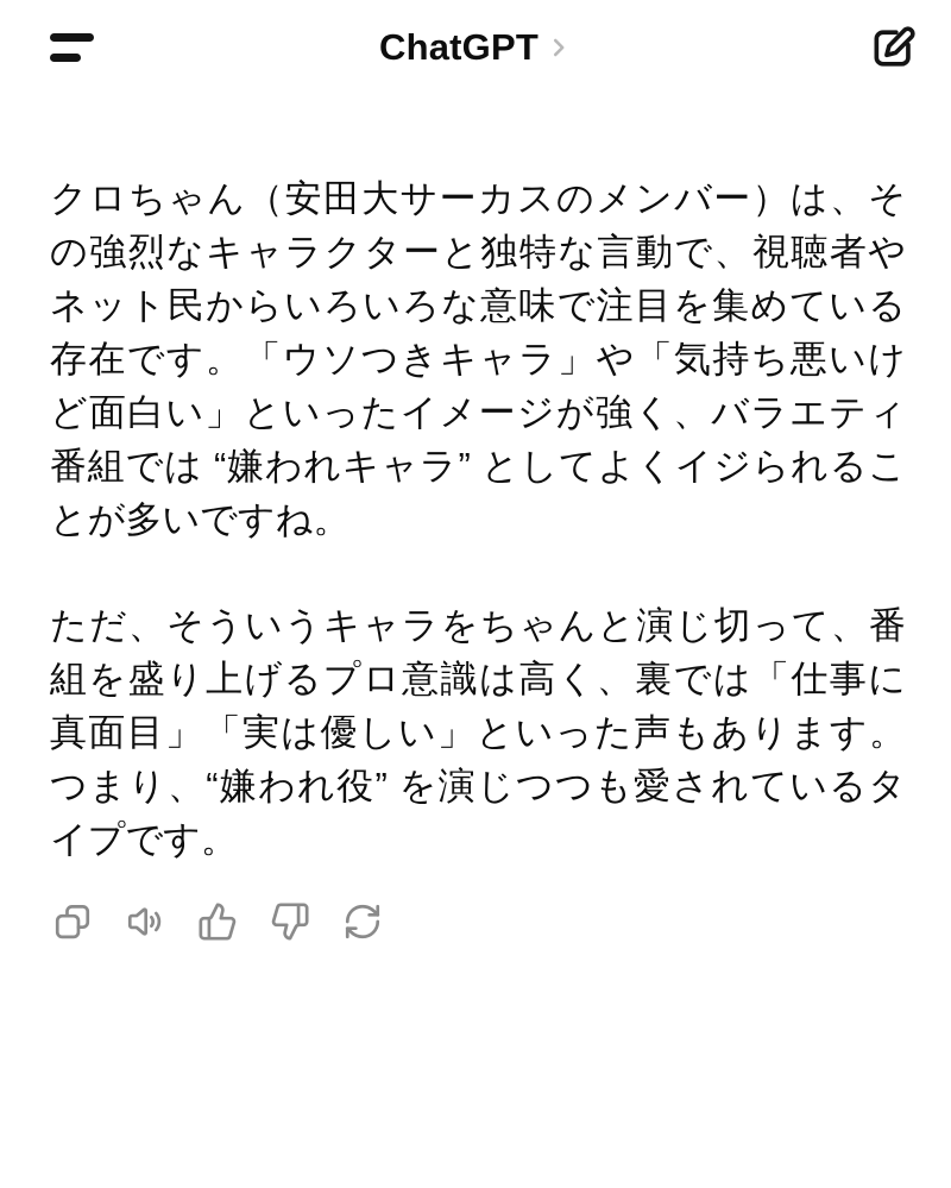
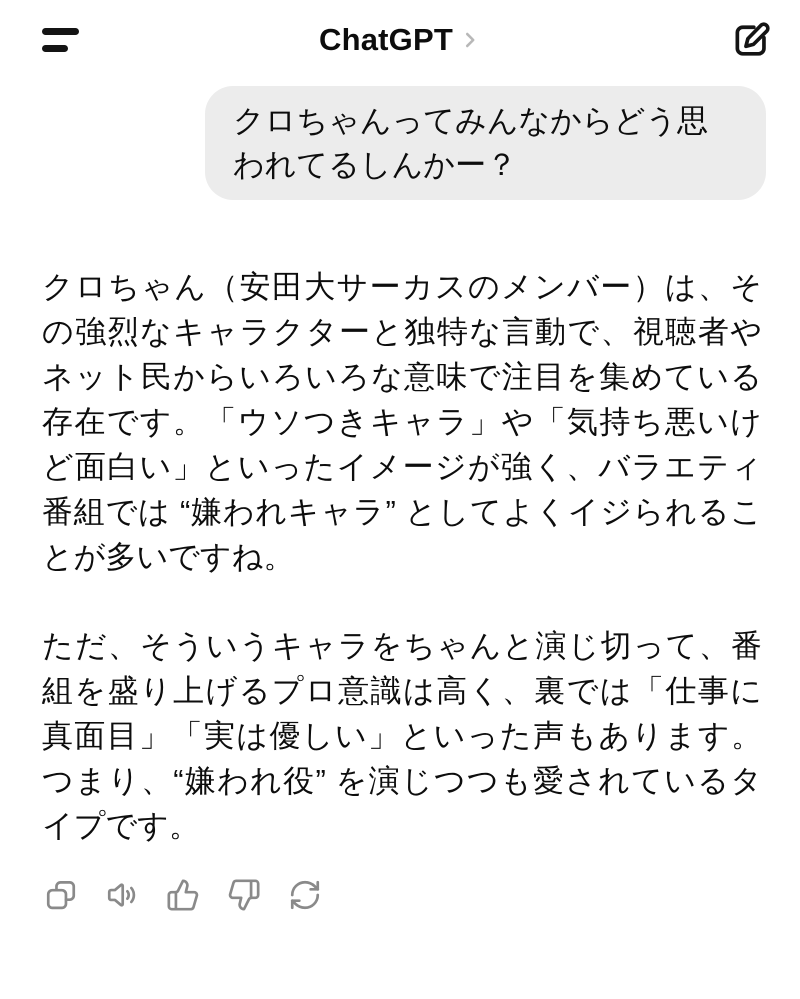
  ChatGPT
+ クロちゃんってみんなからどう思われてるしんかー？
  クロちゃん（安田大サーカスのメンバー）は、その強烈なキャラクターと独特な言動で、視聴者やネット民からいろいろな意味で注目を集めている存在です。「ウソつきキャラ」や「気持ち悪いけど面白い」といったイメージが強く、バラエティ番組では “嫌われキャラ” としてよくイジられることが多いですね。
  ただ、そういうキャラをちゃんと演じ切って、番組を盛り上げるプロ意識は高く、裏では「仕事に真面目」「実は優しい」といった声もあります。つまり、“嫌われ役” を演じつつも愛されているタイプです。
